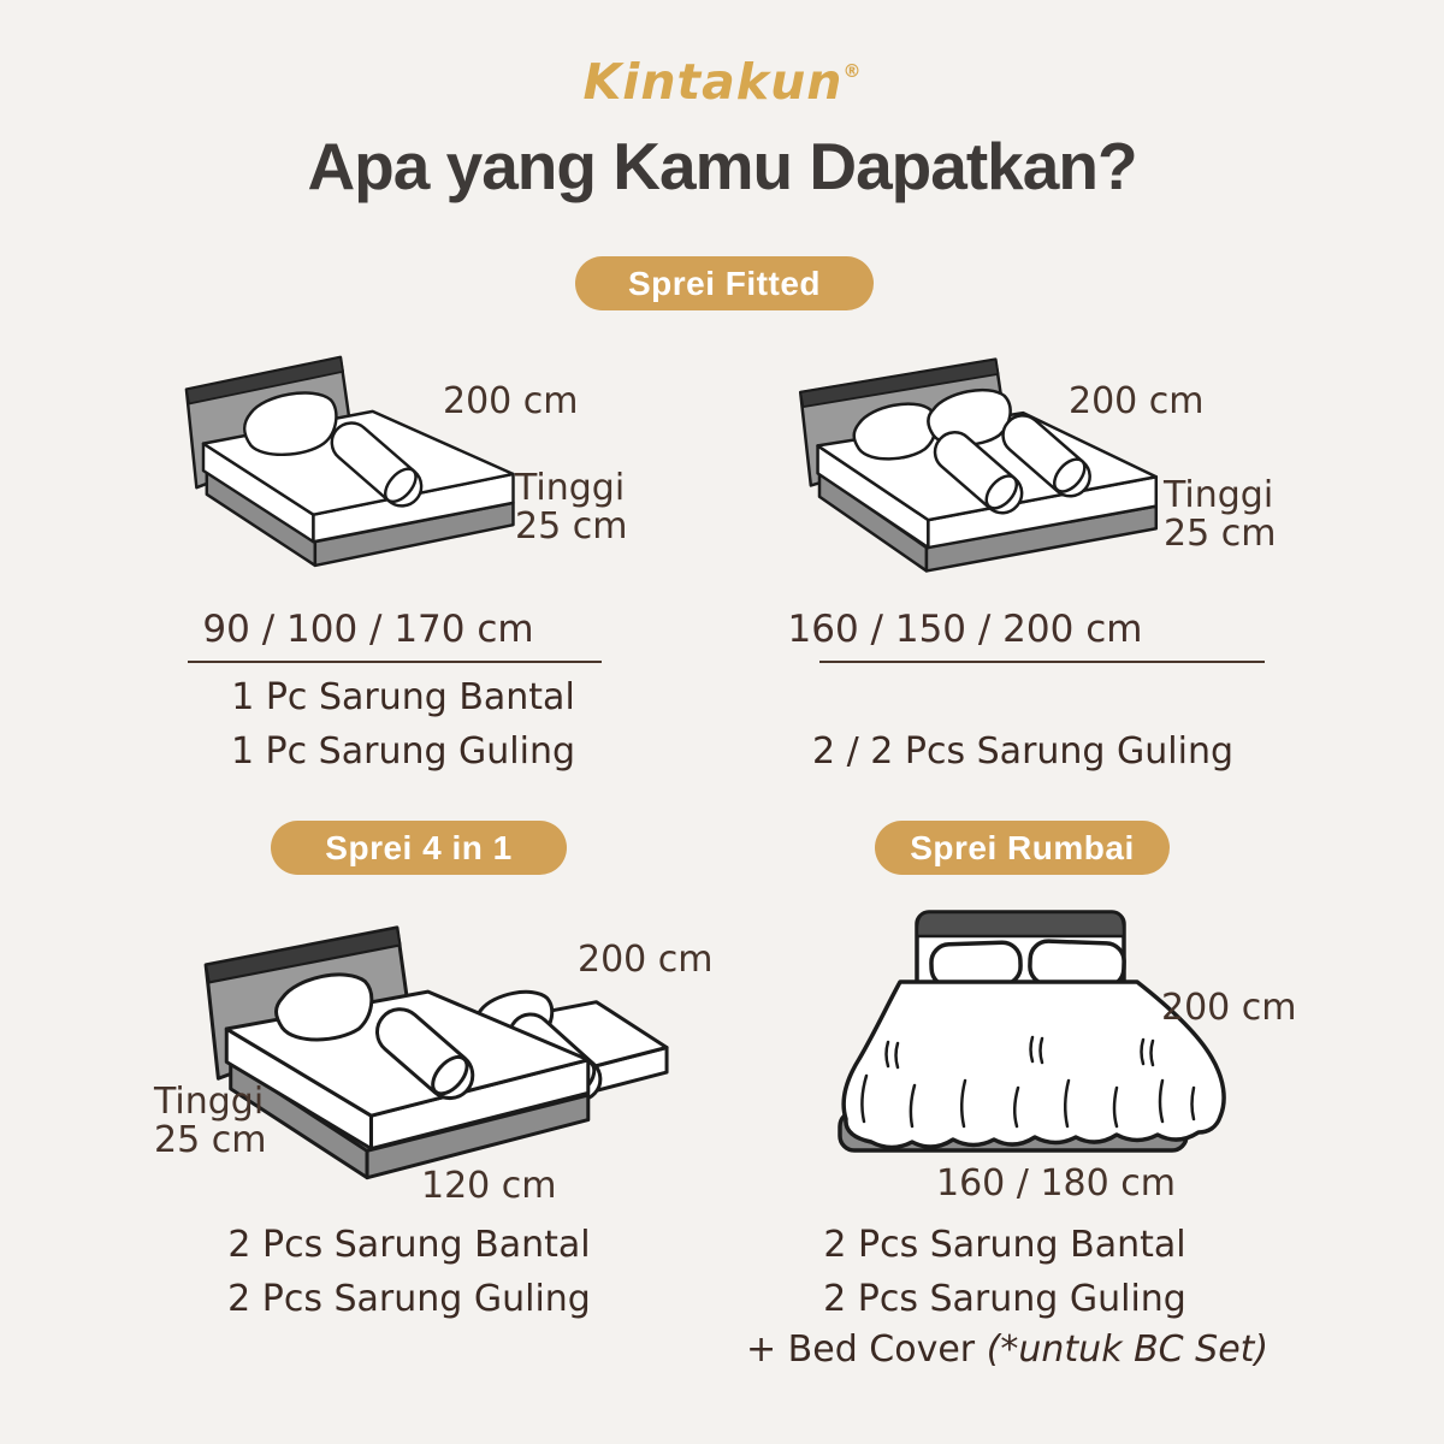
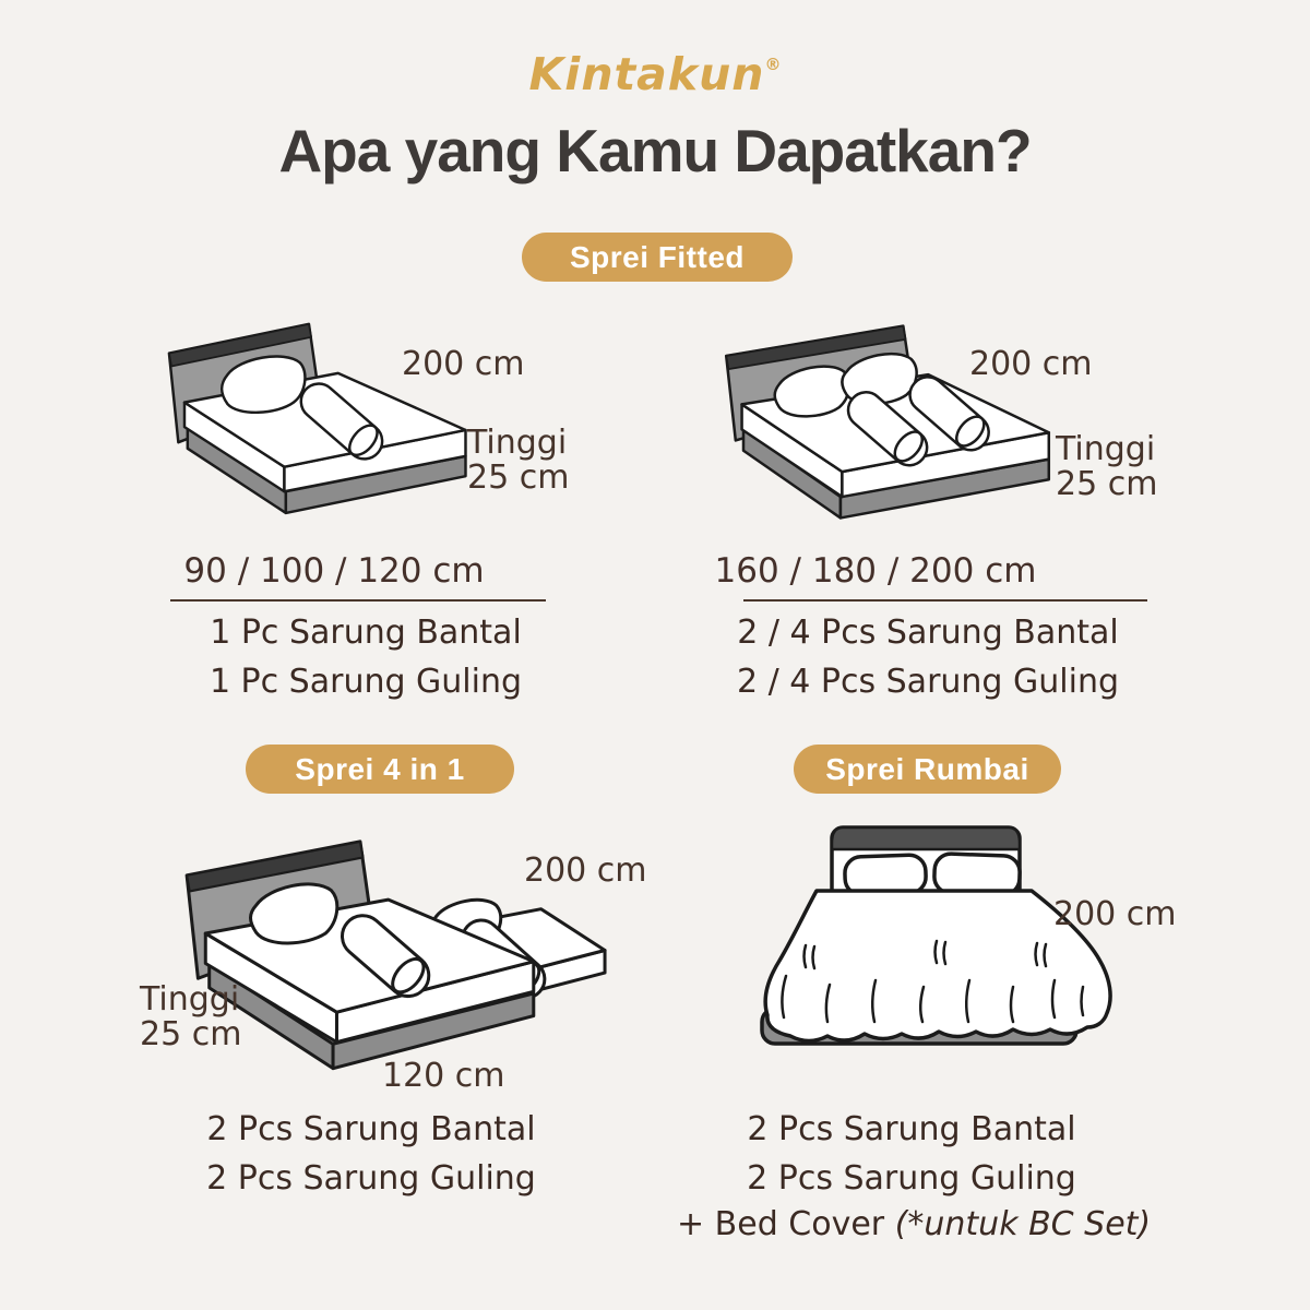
  Kintakun®
  Apa yang Kamu Dapatkan?
  Sprei Fitted
  200 cm
  Tinggi
  25 cm
  200 cm
  Tinggi
  25 cm
- 90 / 100 / 170 cm
+ 90 / 100 / 120 cm
  1 Pc Sarung Bantal
  1 Pc Sarung Guling
- 160 / 150 / 200 cm
+ 160 / 180 / 200 cm
+ 2 / 4 Pcs Sarung Bantal
- 2 / 2 Pcs Sarung Guling
+ 2 / 4 Pcs Sarung Guling
  Sprei 4 in 1
  Sprei Rumbai
  200 cm
  Tinggi
  25 cm
  120 cm
  200 cm
- 160 / 180 cm
  2 Pcs Sarung Bantal
  2 Pcs Sarung Guling
  2 Pcs Sarung Bantal
  2 Pcs Sarung Guling
  + Bed Cover (*untuk BC Set)
